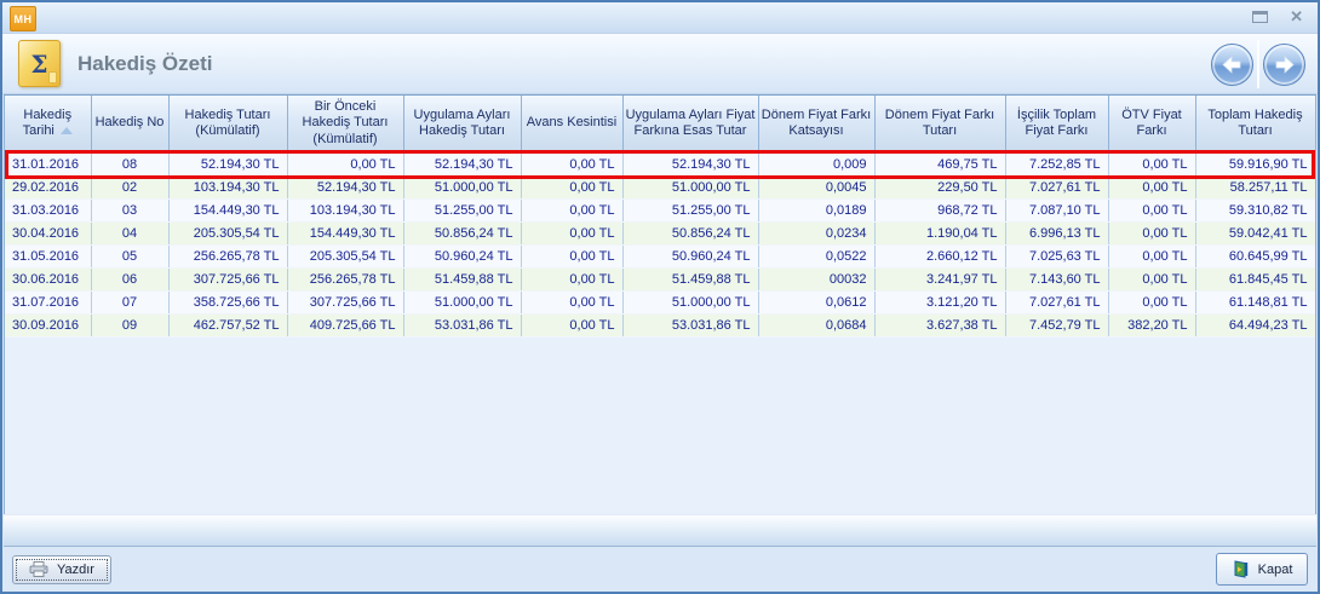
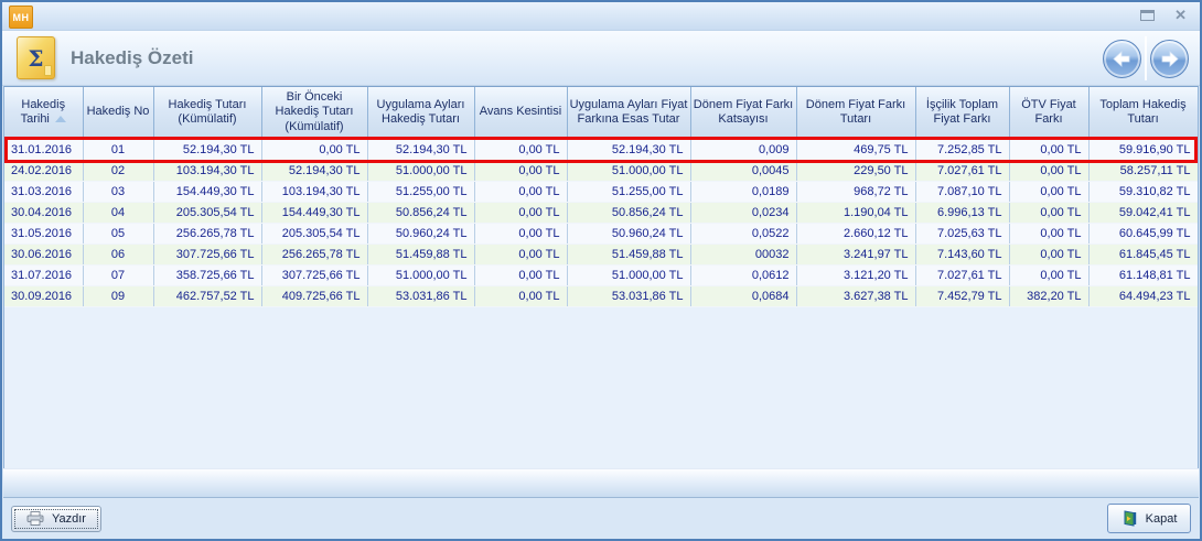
  MH
  ✕
  Σ
  Hakediş Özeti
  Hakediş Tarihi	Hakediş No	Hakediş Tutarı (Kümülatif)	Bir Önceki Hakediş Tutarı (Kümülatif)	Uygulama Ayları Hakediş Tutarı	Avans Kesintisi	Uygulama Ayları Fiyat Farkına Esas Tutar	Dönem Fiyat Farkı Katsayısı	Dönem Fiyat Farkı Tutarı	İşçilik Toplam Fiyat Farkı	ÖTV Fiyat Farkı	Toplam Hakediş Tutarı
- 31.01.2016	08	52.194,30 TL	0,00 TL	52.194,30 TL	0,00 TL	52.194,30 TL	0,009	469,75 TL	7.252,85 TL	0,00 TL	59.916,90 TL
+ 31.01.2016	01	52.194,30 TL	0,00 TL	52.194,30 TL	0,00 TL	52.194,30 TL	0,009	469,75 TL	7.252,85 TL	0,00 TL	59.916,90 TL
- 29.02.2016	02	103.194,30 TL	52.194,30 TL	51.000,00 TL	0,00 TL	51.000,00 TL	0,0045	229,50 TL	7.027,61 TL	0,00 TL	58.257,11 TL
+ 24.02.2016	02	103.194,30 TL	52.194,30 TL	51.000,00 TL	0,00 TL	51.000,00 TL	0,0045	229,50 TL	7.027,61 TL	0,00 TL	58.257,11 TL
  31.03.2016	03	154.449,30 TL	103.194,30 TL	51.255,00 TL	0,00 TL	51.255,00 TL	0,0189	968,72 TL	7.087,10 TL	0,00 TL	59.310,82 TL
  30.04.2016	04	205.305,54 TL	154.449,30 TL	50.856,24 TL	0,00 TL	50.856,24 TL	0,0234	1.190,04 TL	6.996,13 TL	0,00 TL	59.042,41 TL
  31.05.2016	05	256.265,78 TL	205.305,54 TL	50.960,24 TL	0,00 TL	50.960,24 TL	0,0522	2.660,12 TL	7.025,63 TL	0,00 TL	60.645,99 TL
  30.06.2016	06	307.725,66 TL	256.265,78 TL	51.459,88 TL	0,00 TL	51.459,88 TL	00032	3.241,97 TL	7.143,60 TL	0,00 TL	61.845,45 TL
  31.07.2016	07	358.725,66 TL	307.725,66 TL	51.000,00 TL	0,00 TL	51.000,00 TL	0,0612	3.121,20 TL	7.027,61 TL	0,00 TL	61.148,81 TL
  30.09.2016	09	462.757,52 TL	409.725,66 TL	53.031,86 TL	0,00 TL	53.031,86 TL	0,0684	3.627,38 TL	7.452,79 TL	382,20 TL	64.494,23 TL
  Yazdır
  Kapat
